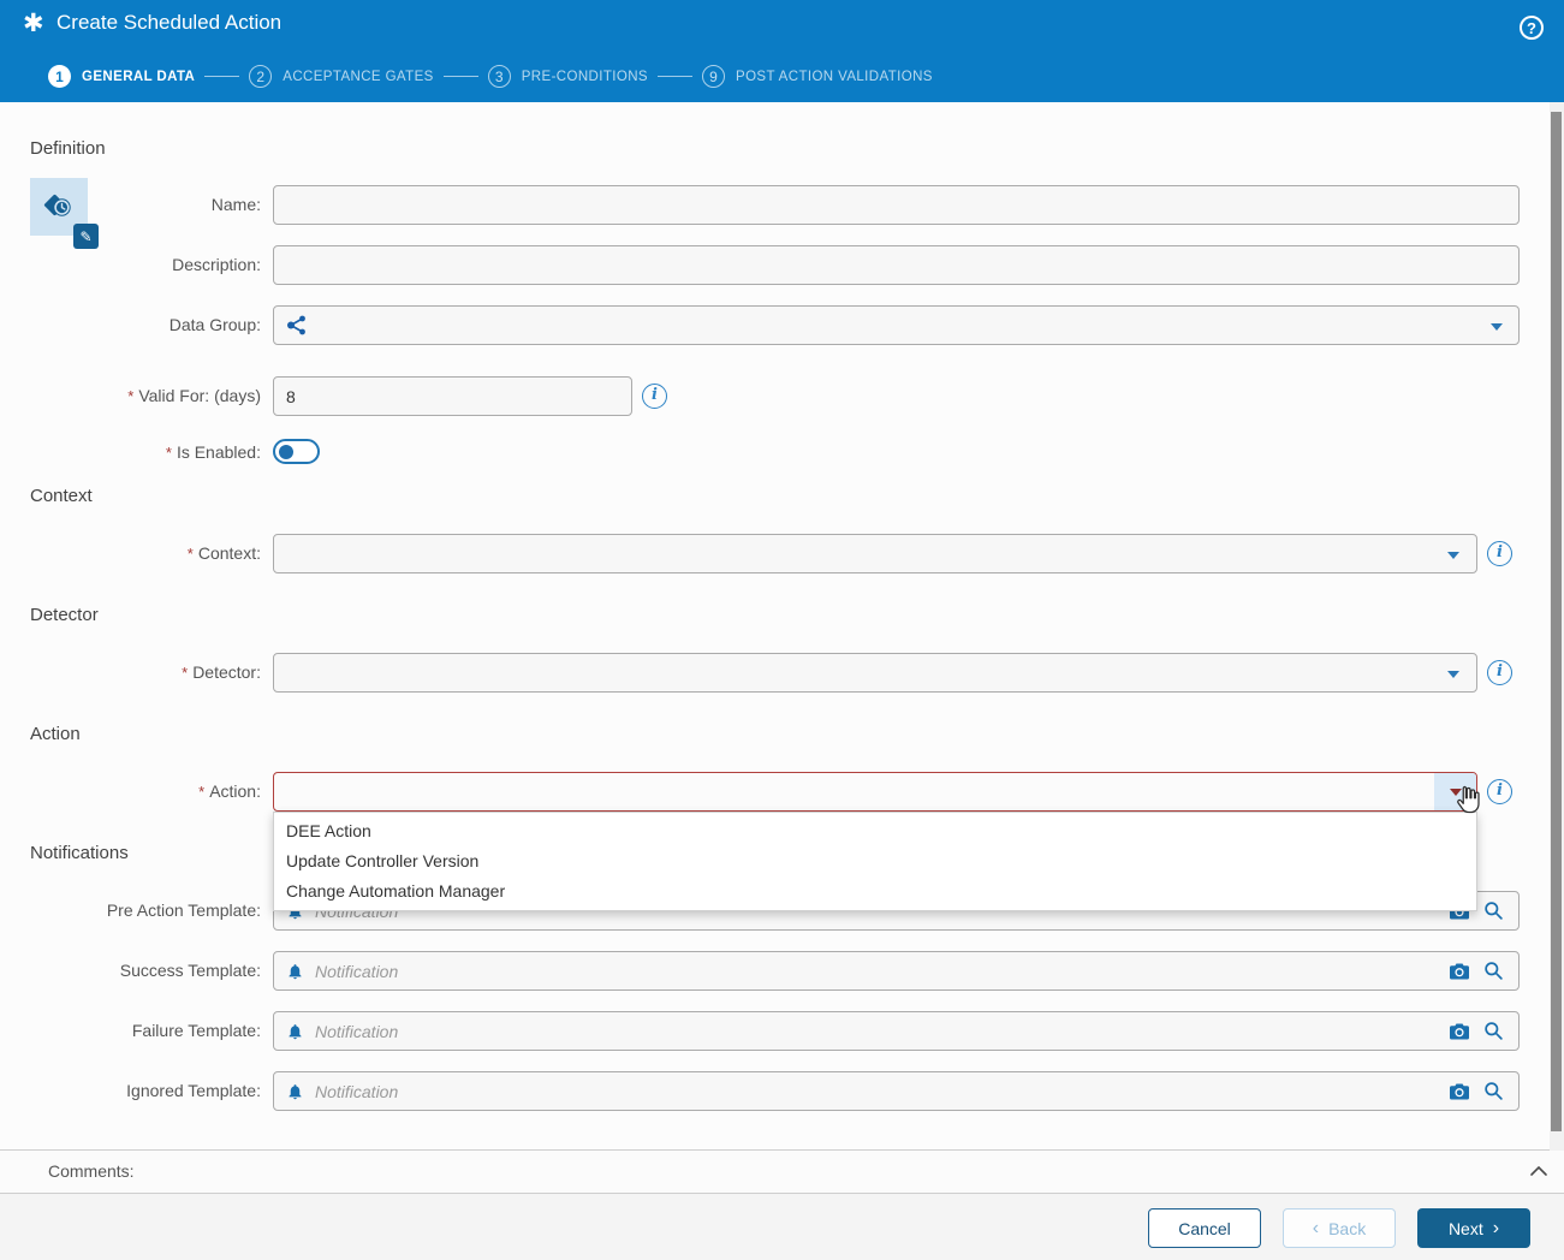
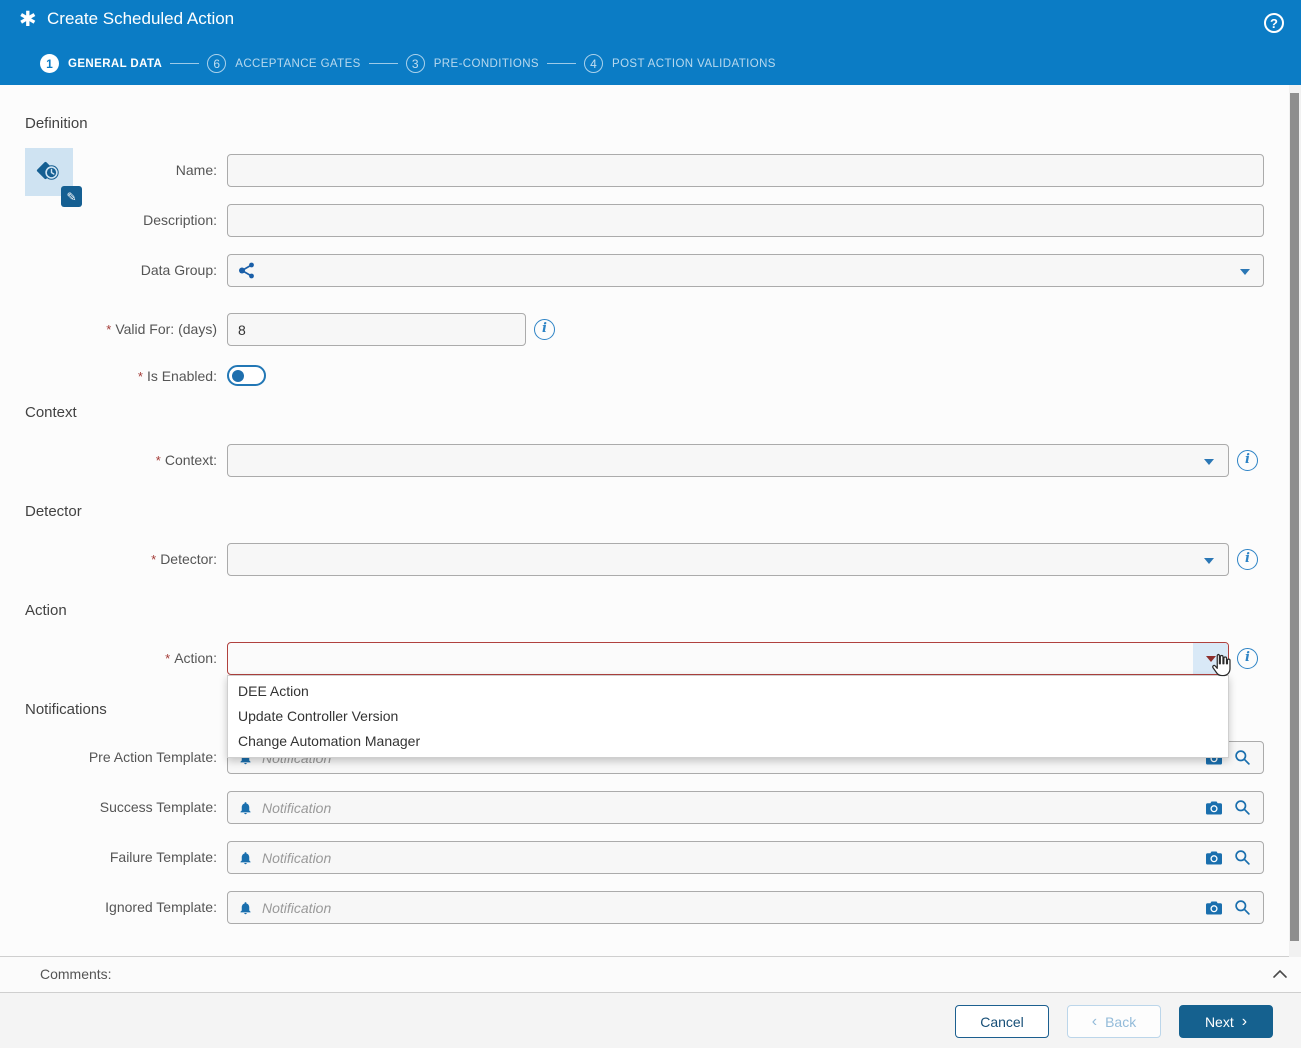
  ✱
  Create Scheduled Action
  ?
  1
  GENERAL DATA
- 2
+ 6
  ACCEPTANCE GATES
  3
  PRE-CONDITIONS
- 9
+ 4
  POST ACTION VALIDATIONS
  Definition
  ✎
  Name:
  Description:
  Data Group:
  * Valid For: (days)
  8
  i
  * Is Enabled:
  Context
  * Context:
  i
  Detector
  * Detector:
  i
  Action
  * Action:
  i
  DEE Action
  Update Controller Version
  Change Automation Manager
  Notifications
  Pre Action Template:
  Success Template:
  Notification
  Failure Template:
  Notification
  Ignored Template:
  Notification
  Comments:
  Cancel
  ‹
  Back
  Next
  ›
